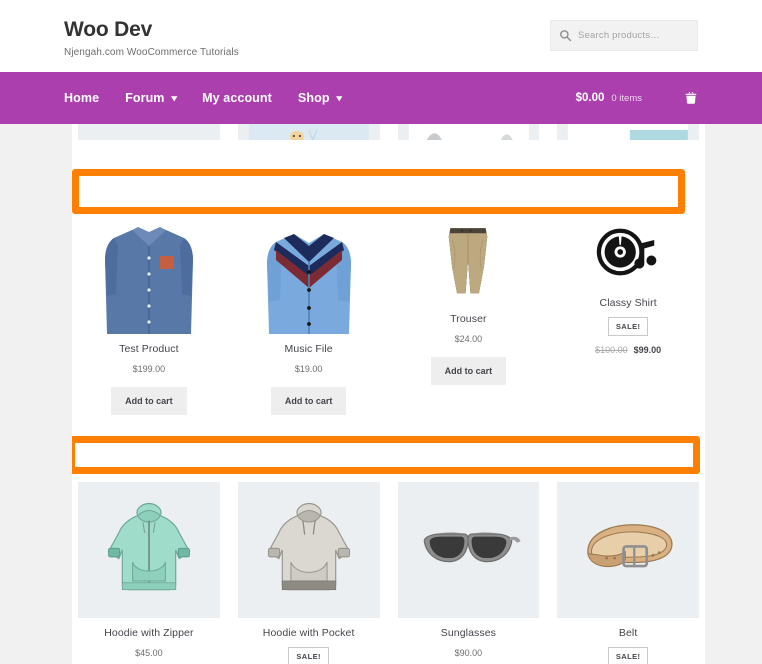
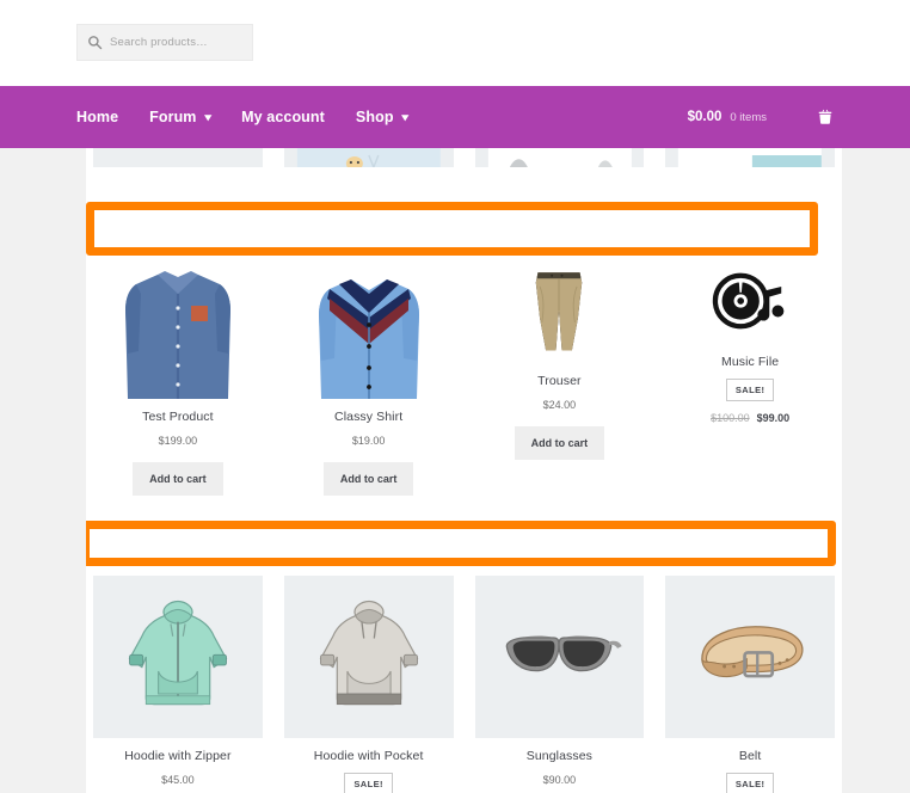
- Woo Dev
- Njengah.com WooCommerce Tutorials
  Search products…
  Home
  Forum
  ▾
  My account
  Shop
  ▾
  $0.00
  0 items
  Test Product
  $199.00
  Add to cart
- Music File
+ Classy Shirt
  $19.00
  Add to cart
  Trouser
  $24.00
  Add to cart
- Classy Shirt
+ Music File
  SALE!
  $100.00 $99.00
  Hoodie with Zipper
  $45.00
  Hoodie with Pocket
  SALE!
  Sunglasses
  $90.00
  Belt
  SALE!
